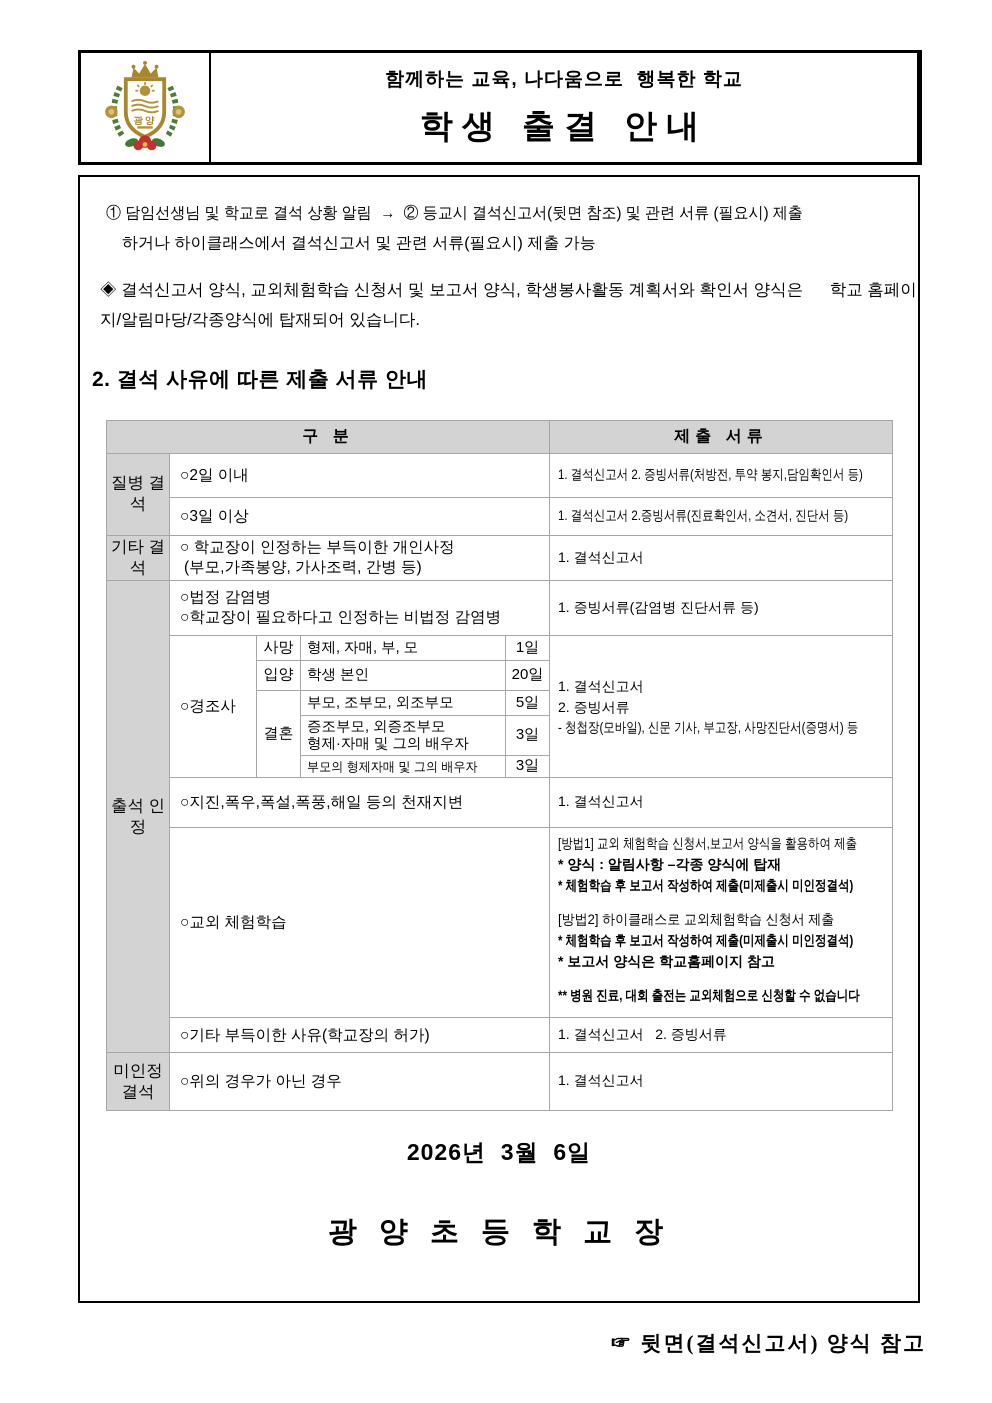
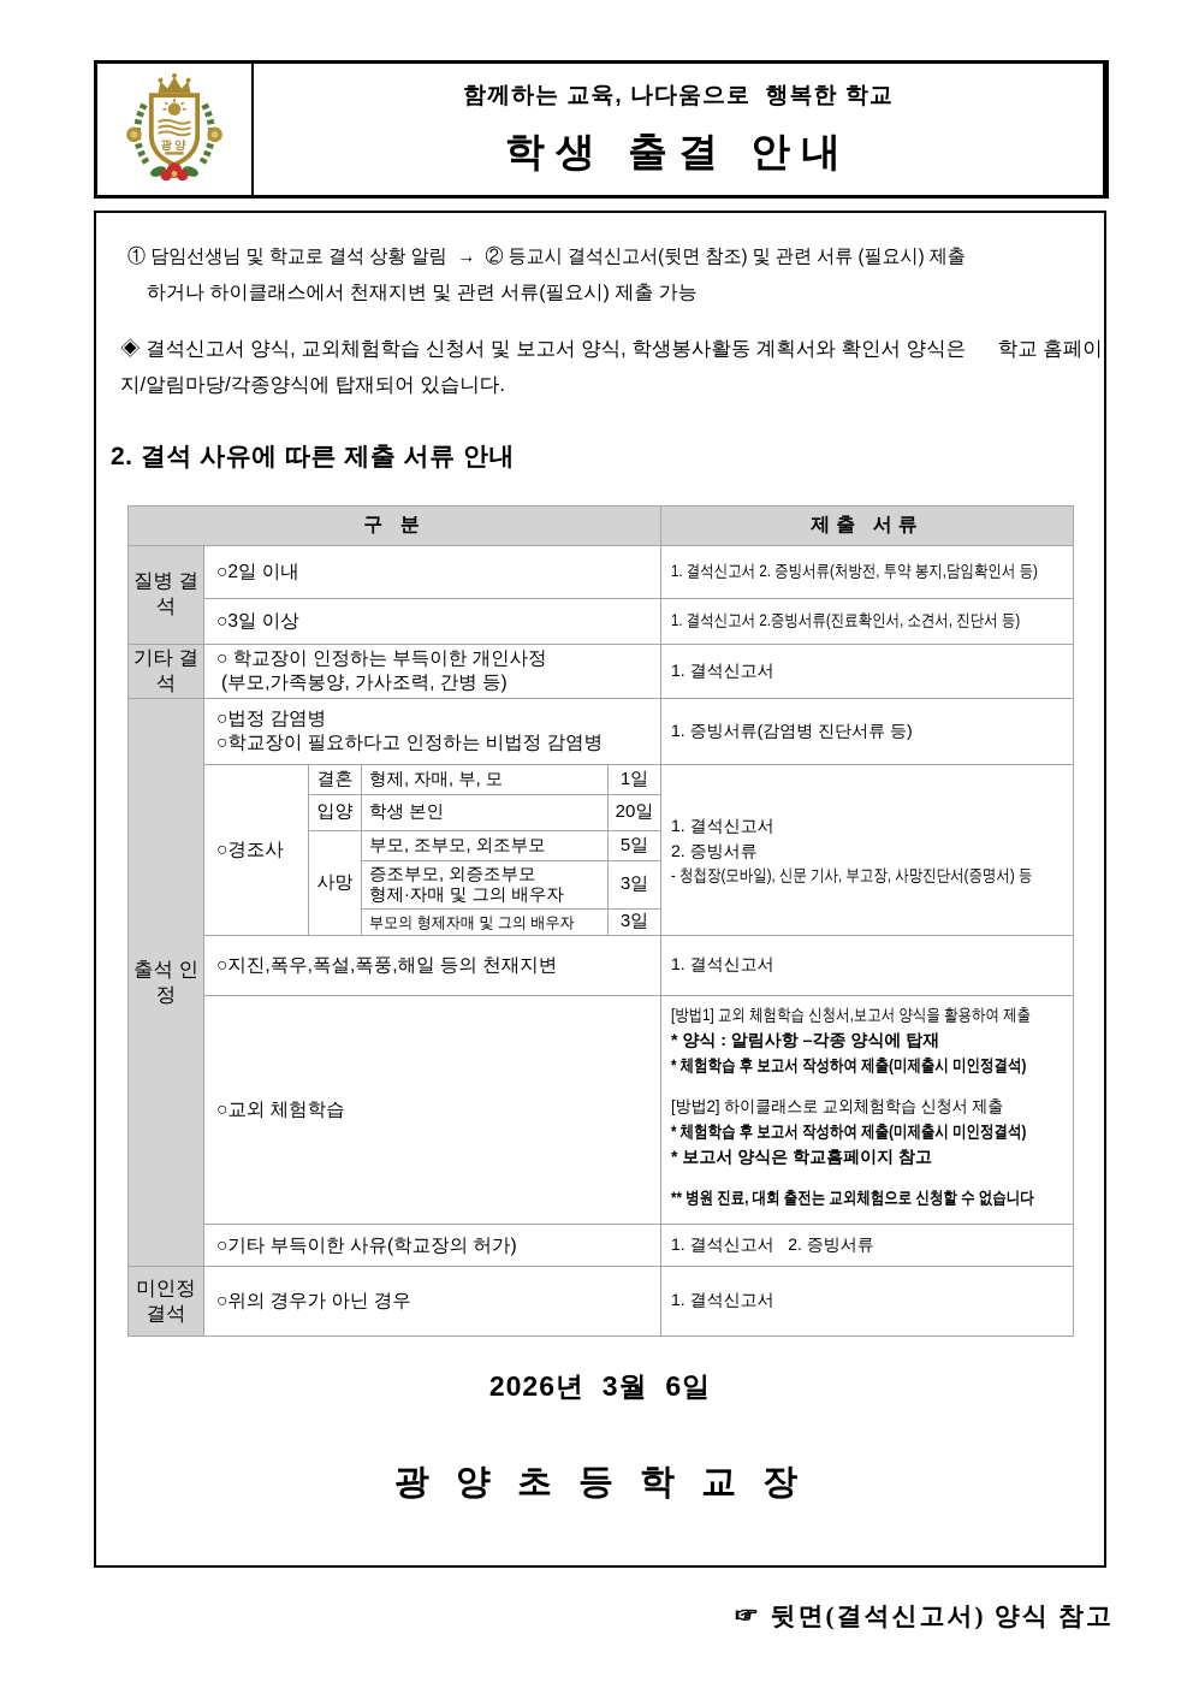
  광양
  함께하는 교육, 나다움으로 행복한 학교
  학생 출결 안내
  ① 담임선생님 및 학교로 결석 상황 알림 → ② 등교시 결석신고서(뒷면 참조) 및 관련 서류 (필요시) 제출
- 하거나 하이클래스에서 결석신고서 및 관련 서류(필요시) 제출 가능
+ 하거나 하이클래스에서 천재지변 및 관련 서류(필요시) 제출 가능
  ◈ 결석신고서 양식, 교외체험학습 신청서 및 보고서 양식, 학생봉사활동 계획서와 확인서 양식은 학교 홈페이지/알림마당/각종양식에 탑재되어 있습니다.
  2. 결석 사유에 따른 제출 서류 안내
  구 분	제출 서류
  질병 결석	○2일 이내	1. 결석신고서 2. 증빙서류(처방전, 투약 봉지,담임확인서 등)
  ○3일 이상	1. 결석신고서 2.증빙서류(진료확인서, 소견서, 진단서 등)
  기타 결석	○ 학교장이 인정하는 부득이한 개인사정 (부모,가족봉양, 가사조력, 간병 등)	1. 결석신고서
  출석 인정	○법정 감염병 ○학교장이 필요하다고 인정하는 비법정 감염병	1. 증빙서류(감염병 진단서류 등)
- ○경조사	사망	형제, 자매, 부, 모	1일	1. 결석신고서 2. 증빙서류 - 청첩장(모바일), 신문 기사, 부고장, 사망진단서(증명서) 등
+ ○경조사	결혼	형제, 자매, 부, 모	1일	1. 결석신고서 2. 증빙서류 - 청첩장(모바일), 신문 기사, 부고장, 사망진단서(증명서) 등
  입양	학생 본인	20일
- 결혼	부모, 조부모, 외조부모	5일
+ 사망	부모, 조부모, 외조부모	5일
  증조부모, 외증조부모 형제·자매 및 그의 배우자	3일
  부모의 형제자매 및 그의 배우자	3일
  ○지진,폭우,폭설,폭풍,해일 등의 천재지변	1. 결석신고서
  ○교외 체험학습	[방법1] 교외 체험학습 신청서,보고서 양식을 활용하여 제출 * 양식 : 알림사항 –각종 양식에 탑재 * 체험학습 후 보고서 작성하여 제출(미제출시 미인정결석) [방법2] 하이클래스로 교외체험학습 신청서 제출 * 체험학습 후 보고서 작성하여 제출(미제출시 미인정결석) * 보고서 양식은 학교홈페이지 참고 ** 병원 진료, 대회 출전는 교외체험으로 신청할 수 없습니다
  ○기타 부득이한 사유(학교장의 허가)	1. 결석신고서 2. 증빙서류
  미인정 결석	○위의 경우가 아닌 경우	1. 결석신고서
  2026년 3월 6일
  광 양 초 등 학 교 장
  ☞ 뒷면(결석신고서) 양식 참고
